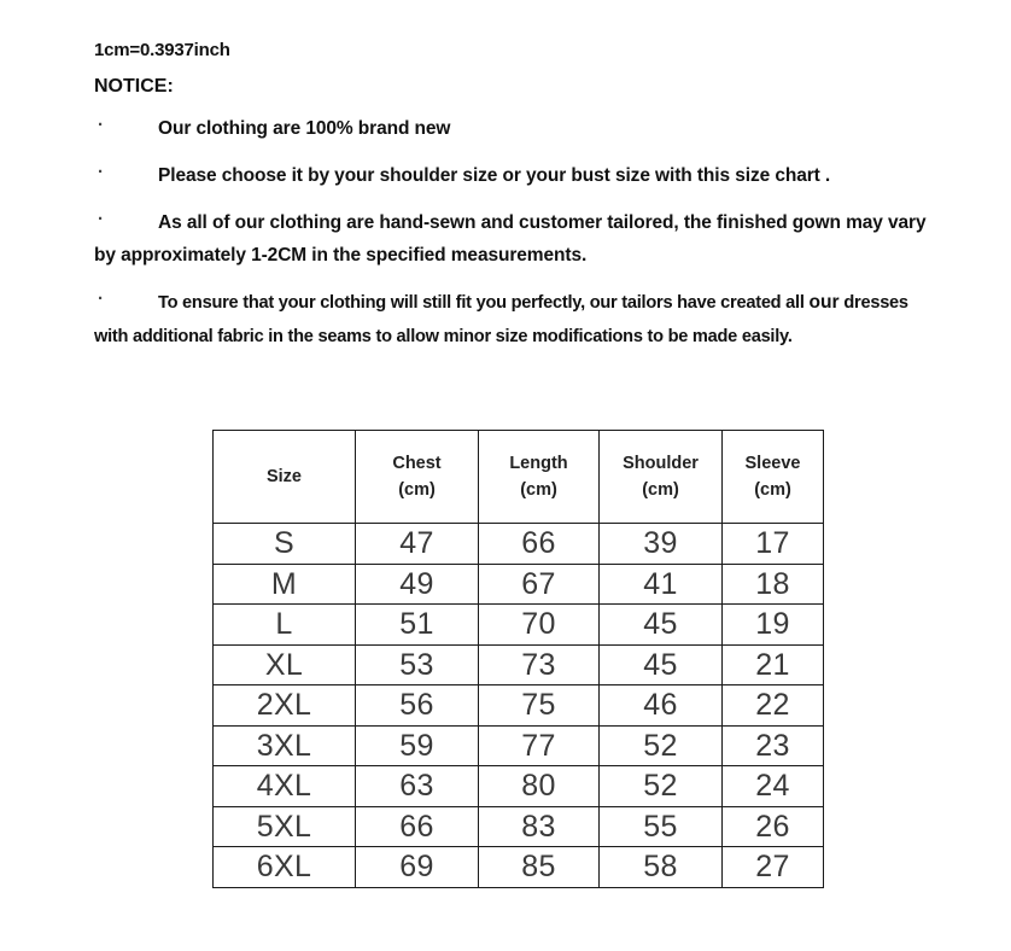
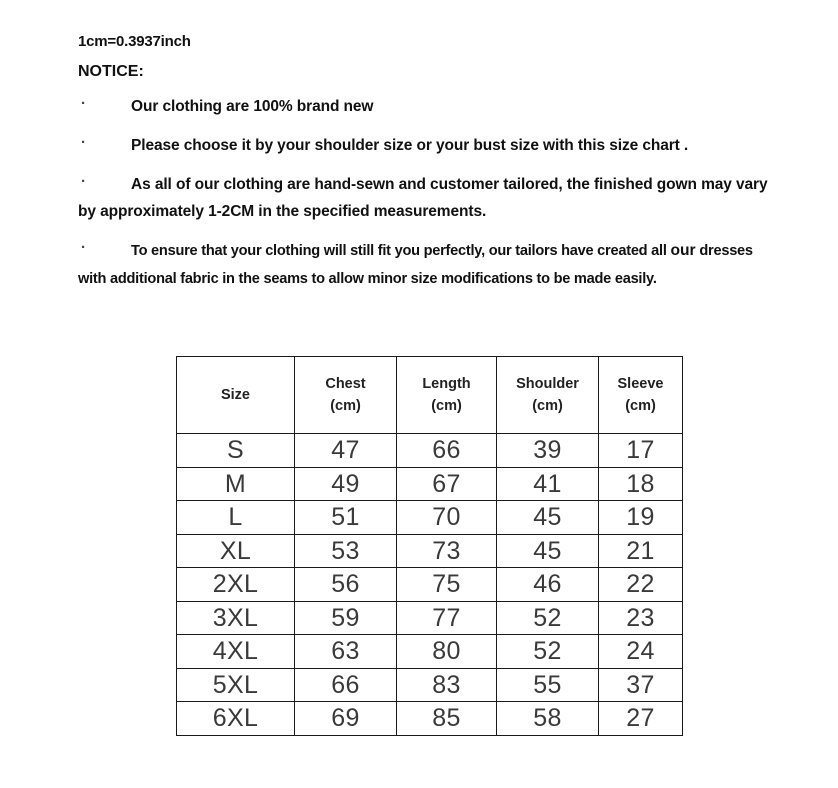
  1cm=0.3937inch
  NOTICE:
  ·
  Our clothing are 100% brand new
  ·
  Please choose it by your shoulder size or your bust size with this size chart .
  ·
  As all of our clothing are hand-sewn and customer tailored, the finished gown may vary by approximately 1-2CM in the specified measurements.
  ·
  To ensure that your clothing will still fit you perfectly, our tailors have created all our dresses with additional fabric in the seams to allow minor size modifications to be made easily.
  Size	Chest (cm)	Length (cm)	Shoulder (cm)	Sleeve (cm)
  S	47	66	39	17
  M	49	67	41	18
  L	51	70	45	19
  XL	53	73	45	21
  2XL	56	75	46	22
  3XL	59	77	52	23
  4XL	63	80	52	24
- 5XL	66	83	55	26
+ 5XL	66	83	55	37
  6XL	69	85	58	27
